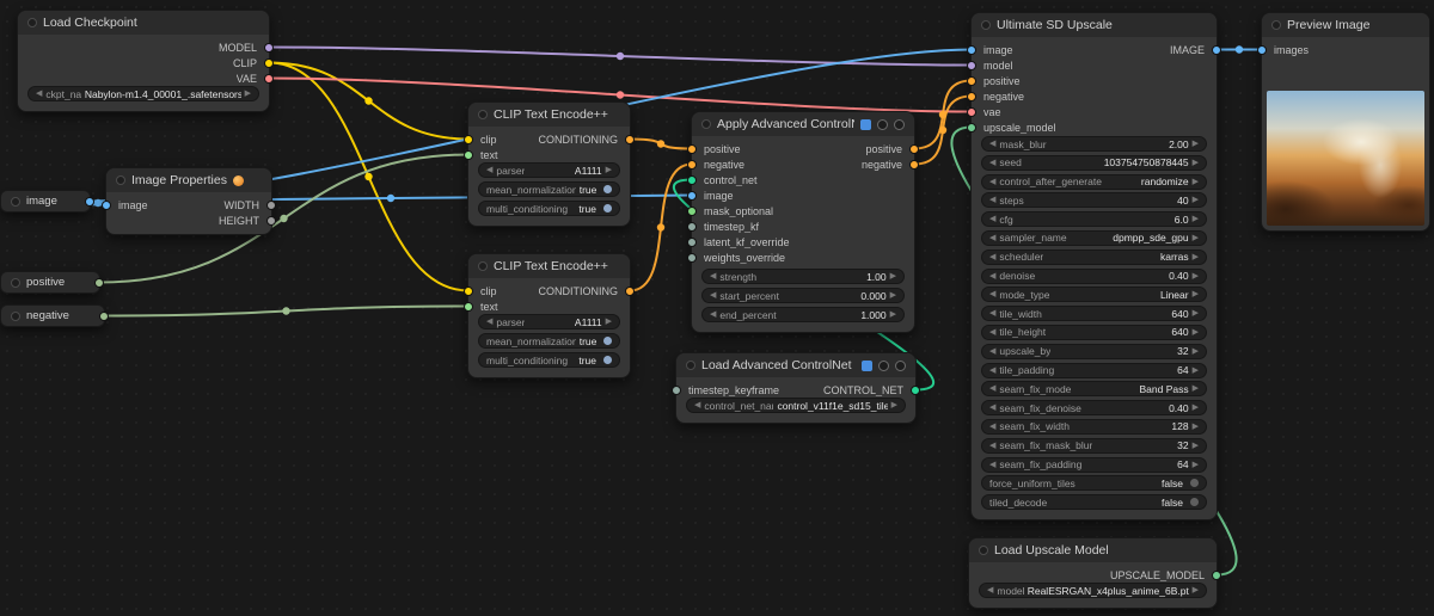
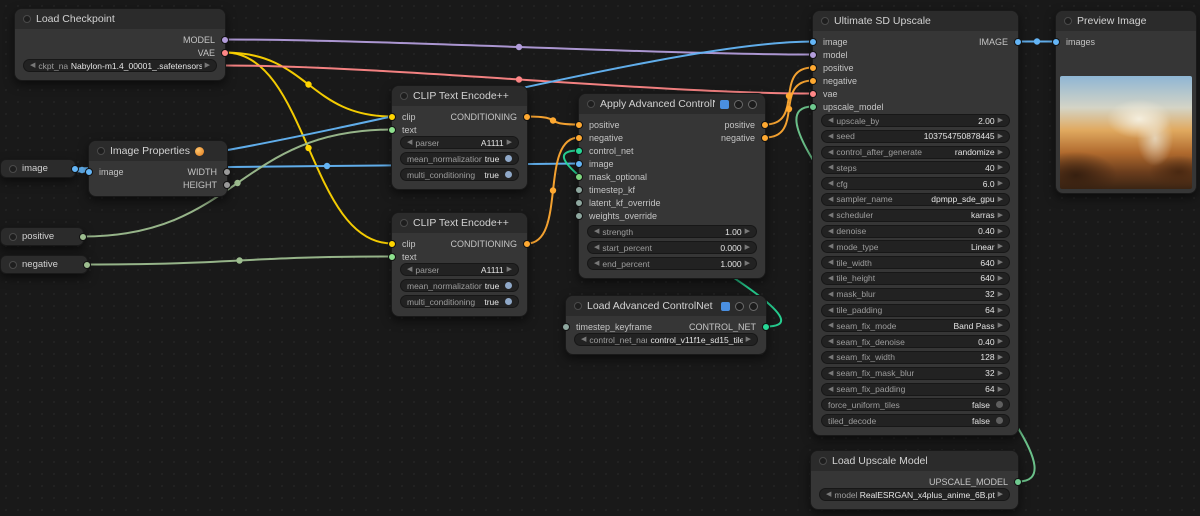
  Load Checkpoint
  MODEL
- CLIP
  VAE
  ckpt_na
  Nabylon-m1.4_00001_.safetensors
  image
  positive
  negative
  Image Properties
  image
  WIDTH
  HEIGHT
  CLIP Text Encode++
  clip
  CONDITIONING
  text
  parser
  A1111
  mean_normalization
  true
  multi_conditioning
  true
  CLIP Text Encode++
  clip
  CONDITIONING
  text
  parser
  A1111
  mean_normalization
  true
  multi_conditioning
  true
  Apply Advanced Control
  positive
  positive
  negative
  negative
  control_net
  image
  mask_optional
  timestep_kf
  latent_kf_override
  weights_override
  strength
  1.00
  start_percent
  0.000
  end_percent
  1.000
  Load Advanced ControlNet
  timestep_keyframe
  CONTROL_NET
  control_net_na
  control_v11f1e_sd15_tile
  Ultimate SD Upscale
  image
  IMAGE
  model
  positive
  negative
  vae
  upscale_model
- mask_blur
+ upscale_by
  2.00
  seed
  103754750878445
  control_after_generate
  randomize
  steps
  40
  cfg
  6.0
  sampler_name
  dpmpp_sde_gpu
  scheduler
  karras
  denoise
  0.40
  mode_type
  Linear
  tile_width
  640
  tile_height
  640
- upscale_by
+ mask_blur
  32
  tile_padding
  64
  seam_fix_mode
  Band Pass
  seam_fix_denoise
  0.40
  seam_fix_width
  128
  seam_fix_mask_blur
  32
  seam_fix_padding
  64
  force_uniform_tiles
  false
  tiled_decode
  false
  Preview Image
  images
  Load Upscale Model
  UPSCALE_MODEL
  model
  RealESRGAN_x4plus_anime_6B.pt
